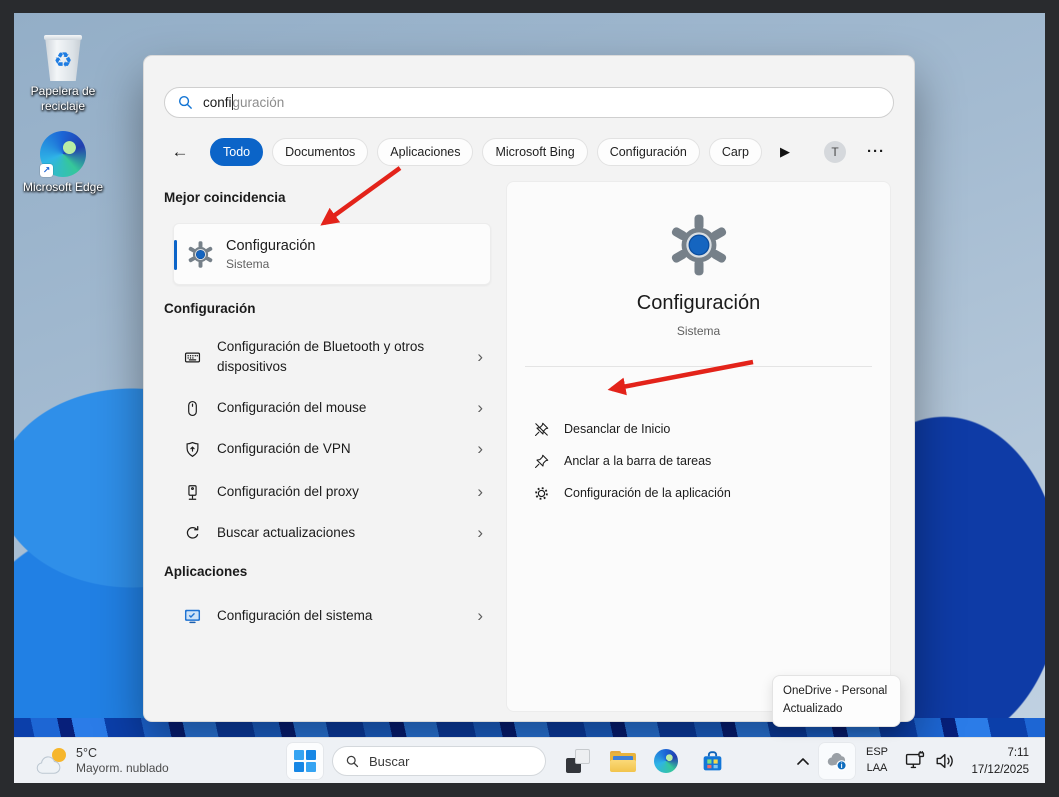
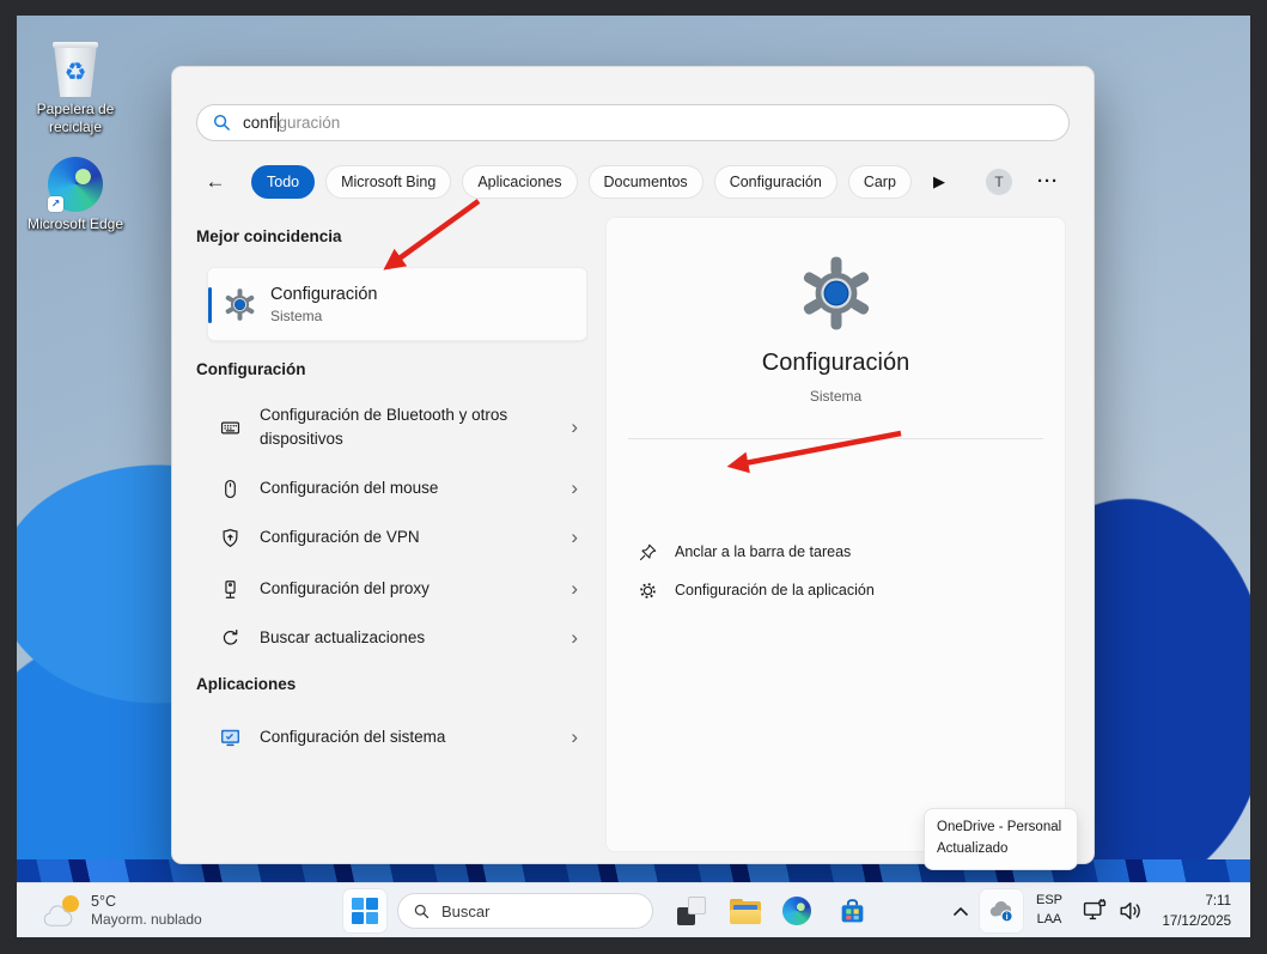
  ♻
  Papelera de reciclaje
  ↗
  Microsoft Edge
  configuración
  ←
  Todo
- Documentos
+ Microsoft Bing
  Aplicaciones
- Microsoft Bing
+ Documentos
  Configuración
  Carp
  ▶
  T
  ···
  Mejor coincidencia
  Configuración
  Sistema
  Configuración
  Configuración de Bluetooth y otros dispositivos
  ›
  Configuración del mouse
  ›
  Configuración de VPN
  ›
  Configuración del proxy
  ›
  Buscar actualizaciones
  ›
  Aplicaciones
  Configuración del sistema
  ›
  Configuración
  Sistema
- Desanclar de Inicio
  Anclar a la barra de tareas
  Configuración de la aplicación
  OneDrive - Personal
  Actualizado
  5°C
  Mayorm. nublado
  Buscar
  ESP
  LAA
  7:11
  17/12/2025
